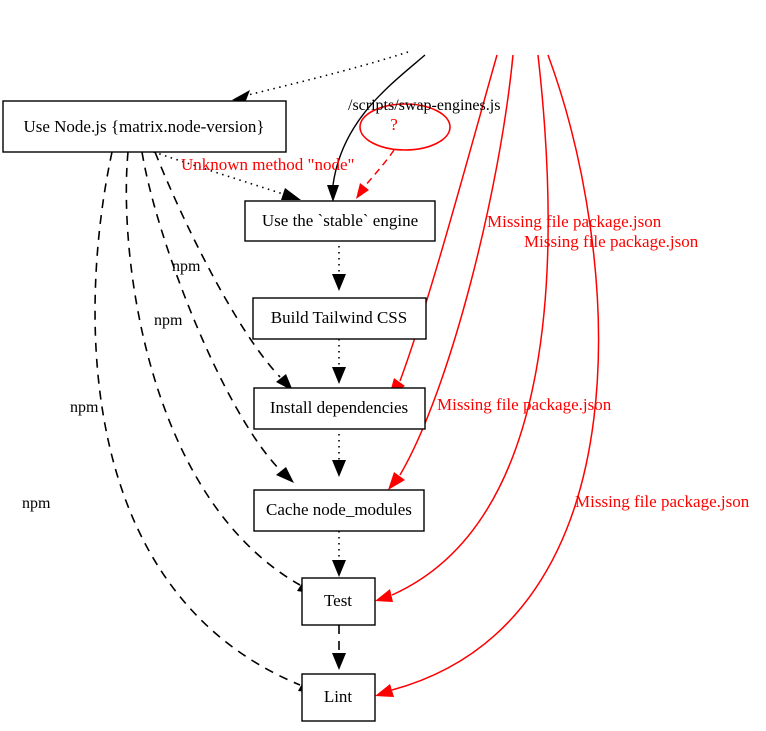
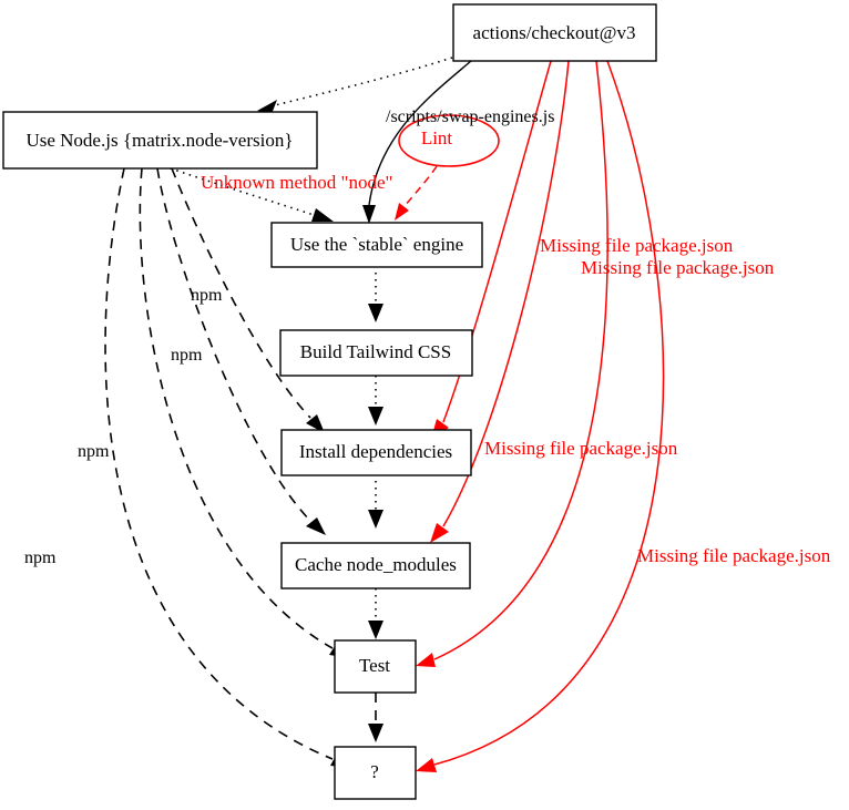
+ actions/checkout@v3
  Use Node.js {matrix.node-version}
- ?
+ Lint
  Use the `stable` engine
  Build Tailwind CSS
  Install dependencies
  Cache node_modules
  Test
- Lint
+ ?
  /scripts/swap-engines.js
  Unknown method "node"
  npm
  npm
  npm
  npm
  Missing file package.json
  Missing file package.json
  Missing file package.json
  Missing file package.json
